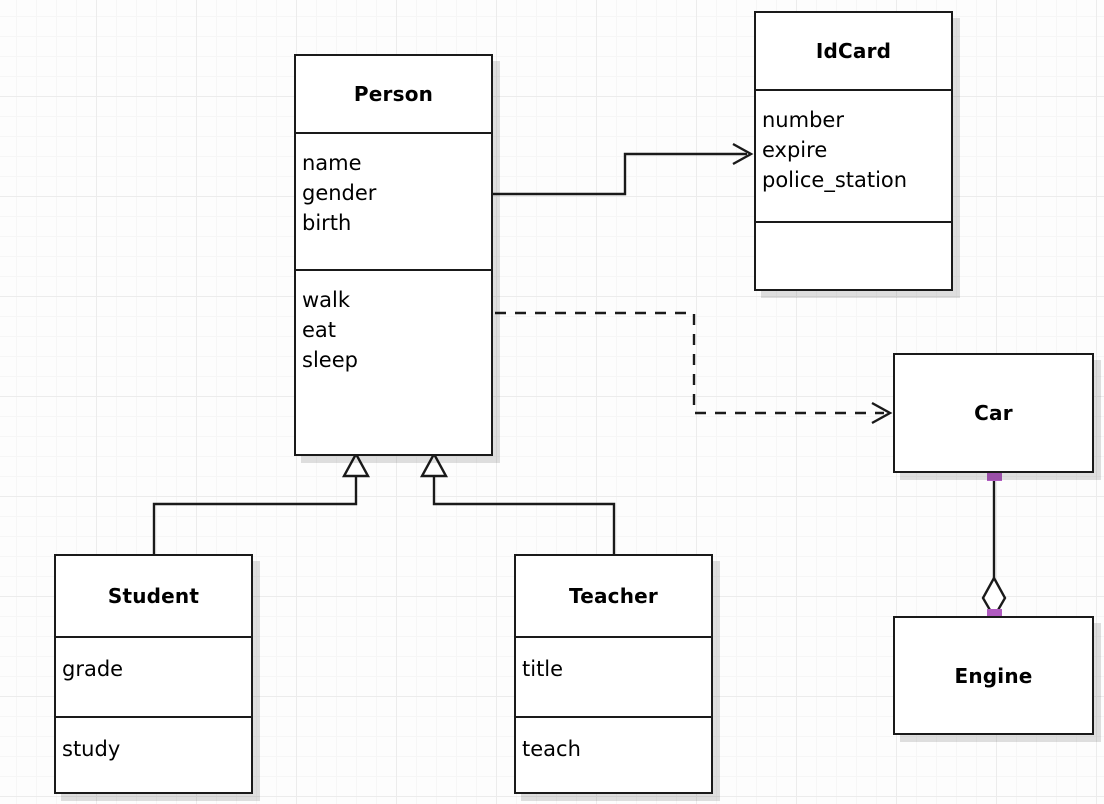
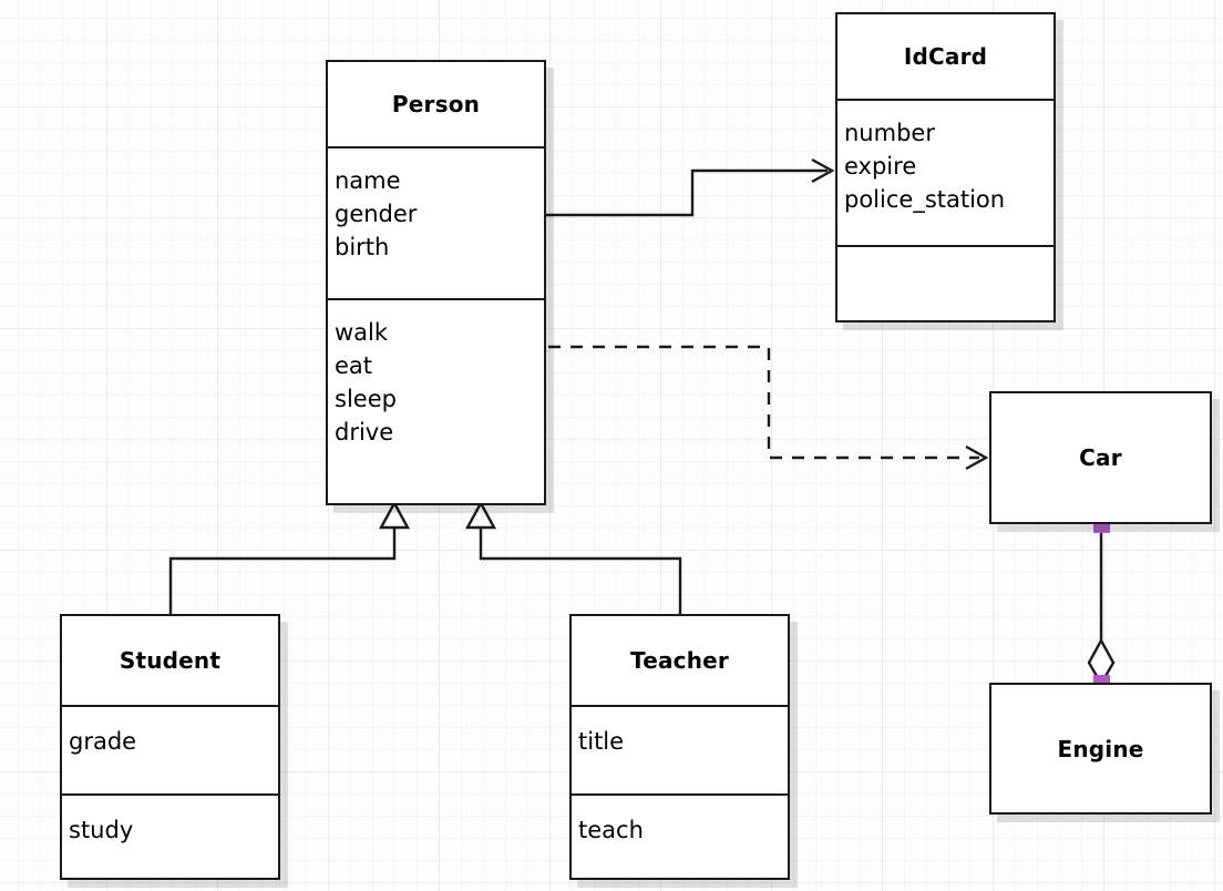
  Person
  name
  gender
  birth
  walk
  eat
  sleep
+ drive
  IdCard
  number
  expire
  police_station
  Student
  grade
  study
  Teacher
  title
  teach
  Car
  Engine
